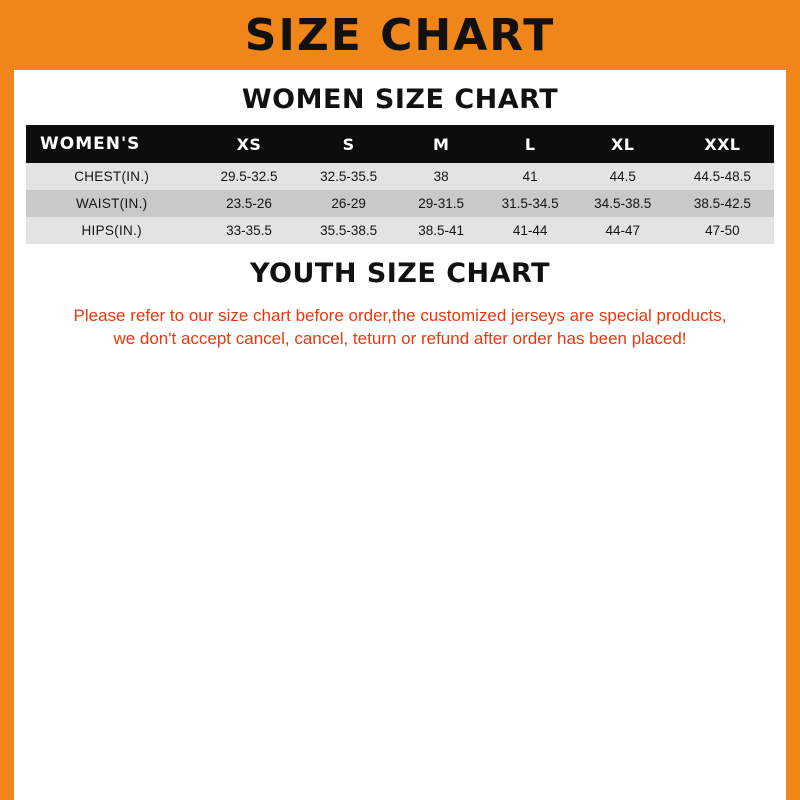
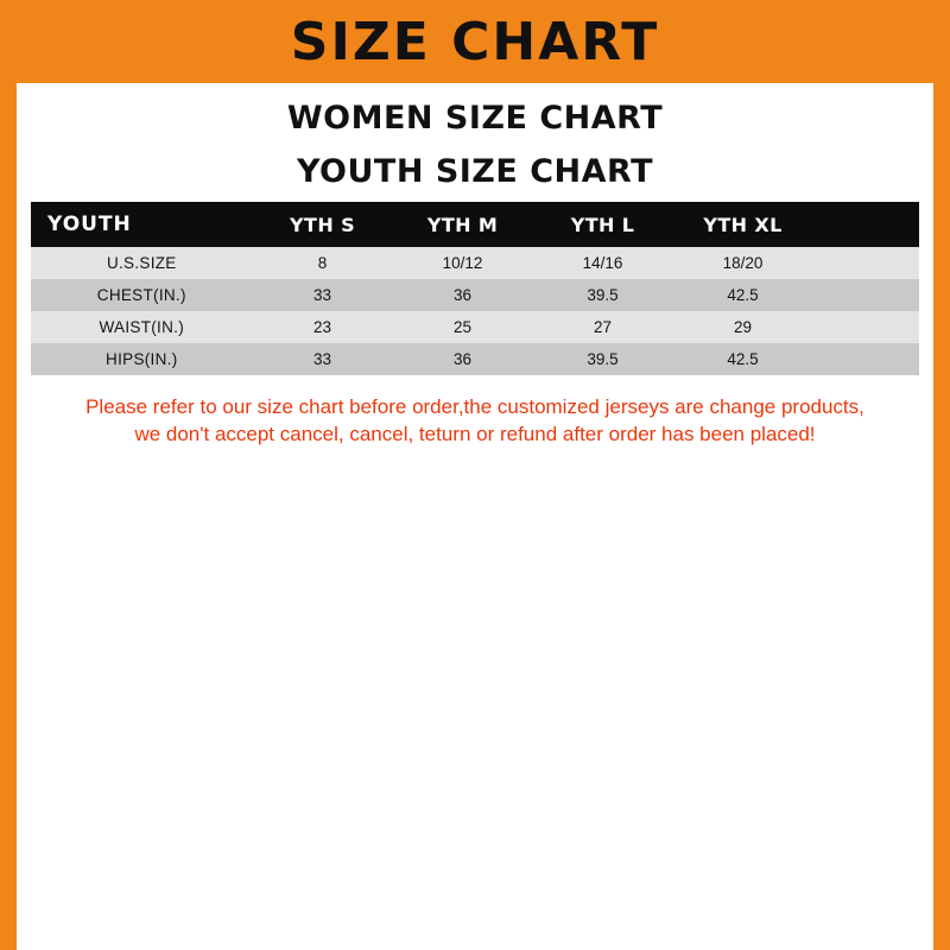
  SIZE CHART
  WOMEN SIZE CHART
- WOMEN'S	XS	S	M	L	XL	XXL
- CHEST(IN.)	29.5-32.5	32.5-35.5	38	41	44.5	44.5-48.5
- WAIST(IN.)	23.5-26	26-29	29-31.5	31.5-34.5	34.5-38.5	38.5-42.5
- HIPS(IN.)	33-35.5	35.5-38.5	38.5-41	41-44	44-47	47-50
  YOUTH SIZE CHART
+ YOUTH	YTH S	YTH M	YTH L	YTH XL
+ U.S.SIZE	8	10/12	14/16	18/20
+ CHEST(IN.)	33	36	39.5	42.5
+ WAIST(IN.)	23	25	27	29
+ HIPS(IN.)	33	36	39.5	42.5
- Please refer to our size chart before order,the customized jerseys are special products,
+ Please refer to our size chart before order,the customized jerseys are change products,
  we don't accept cancel, cancel, teturn or refund after order has been placed!
